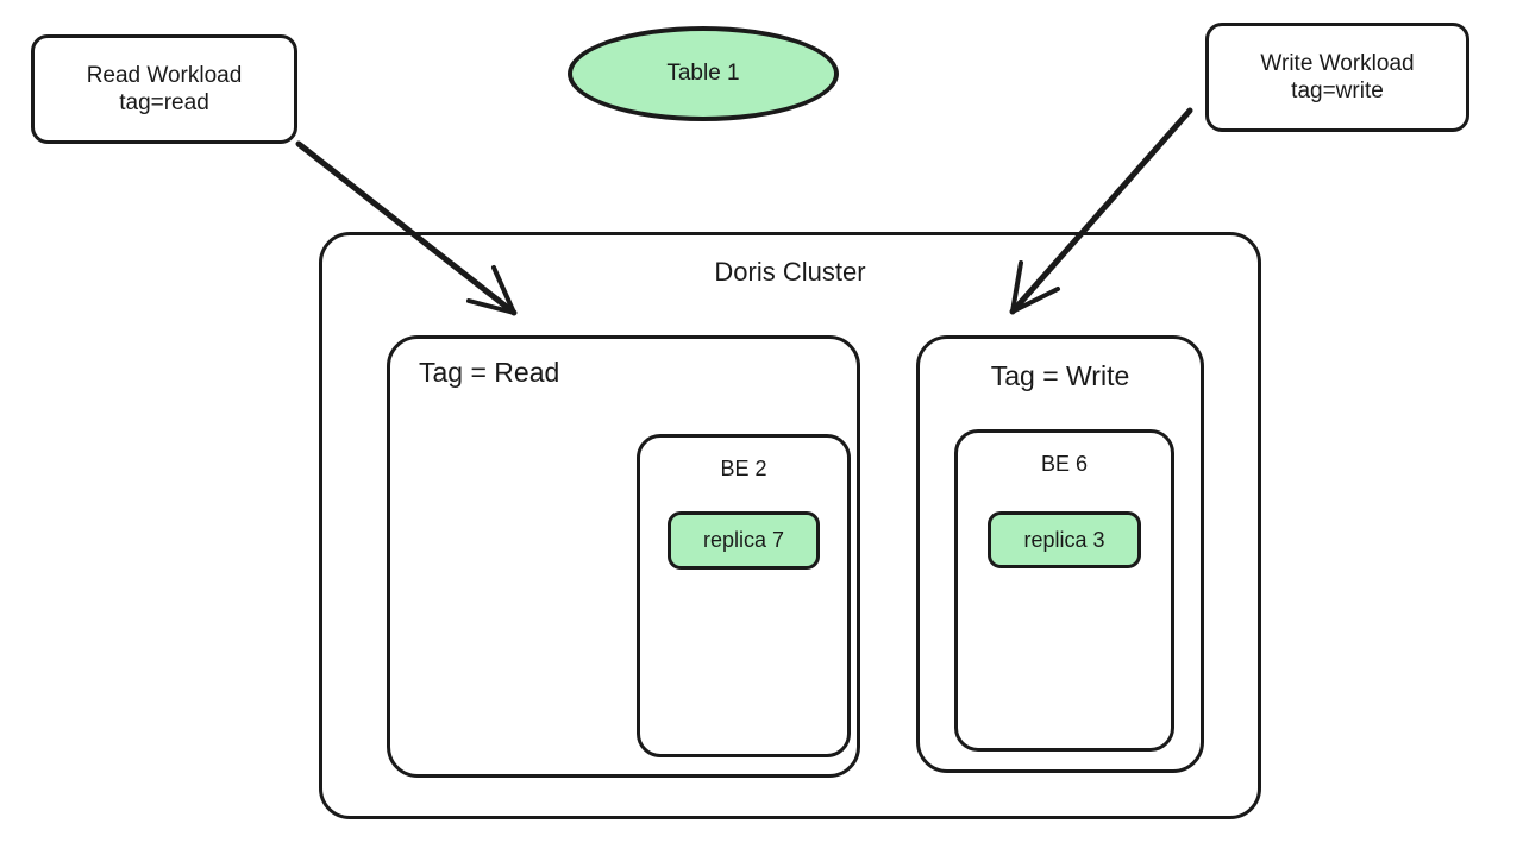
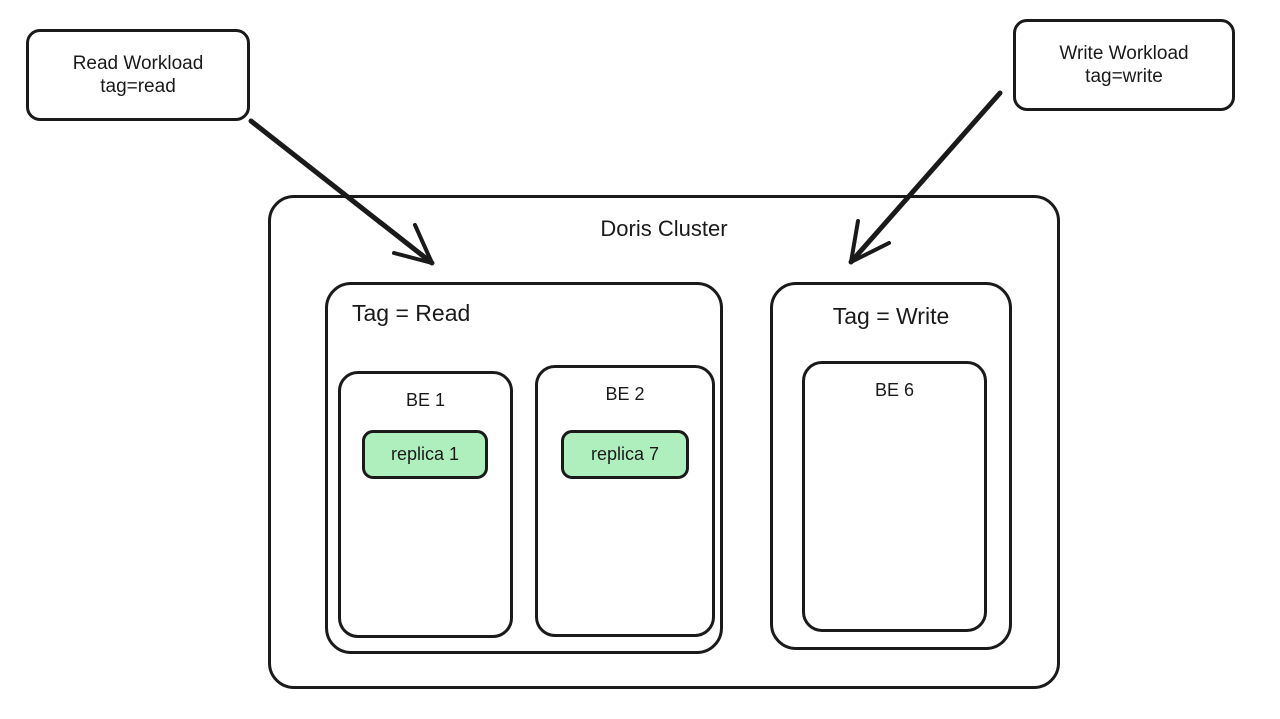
  Read Workload
  tag=read
- Table 1
  Write Workload
  tag=write
  Doris Cluster
  Tag = Read
+ BE 1
+ replica 1
  BE 2
  replica 7
  Tag = Write
  BE 6
- replica 3
